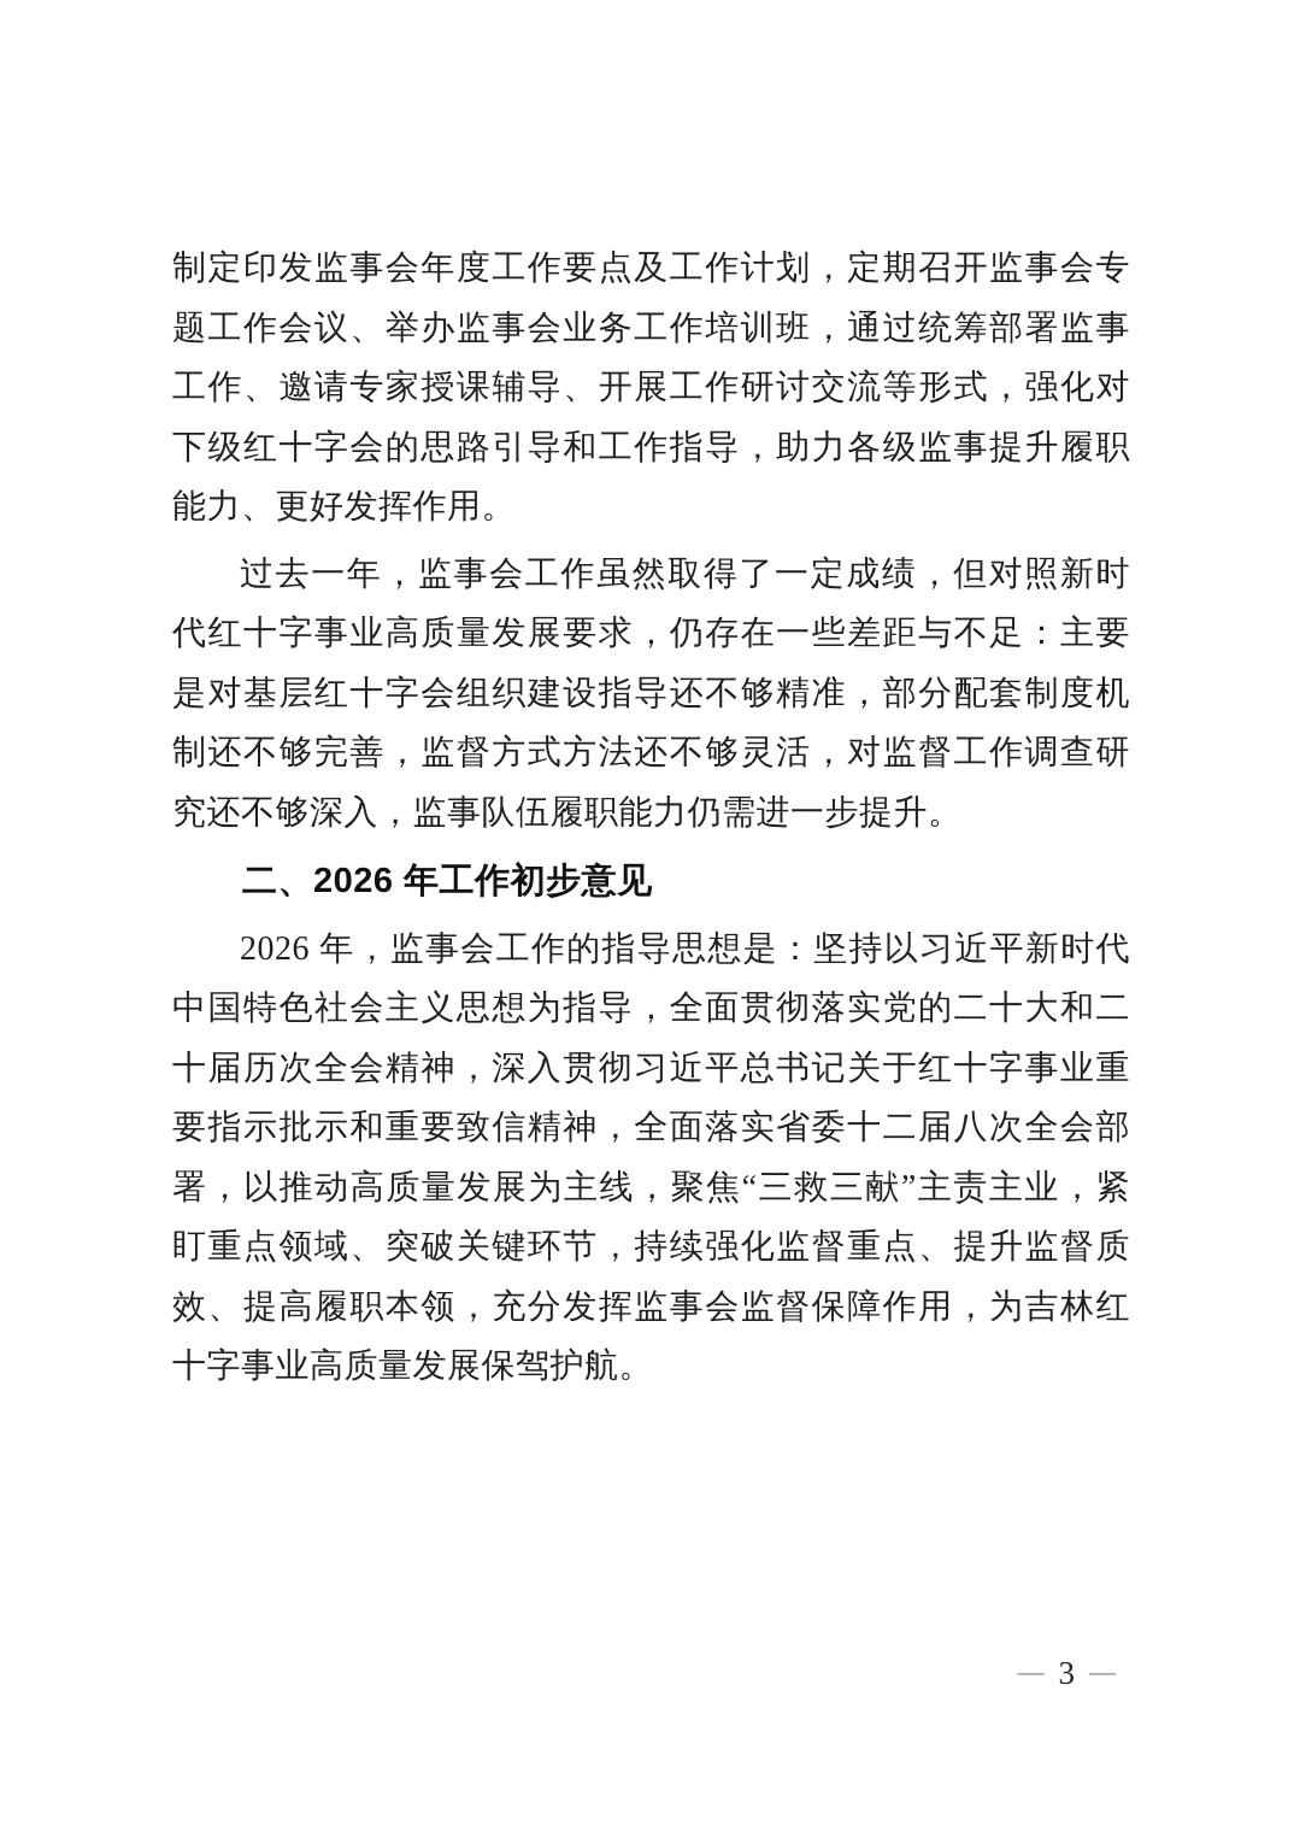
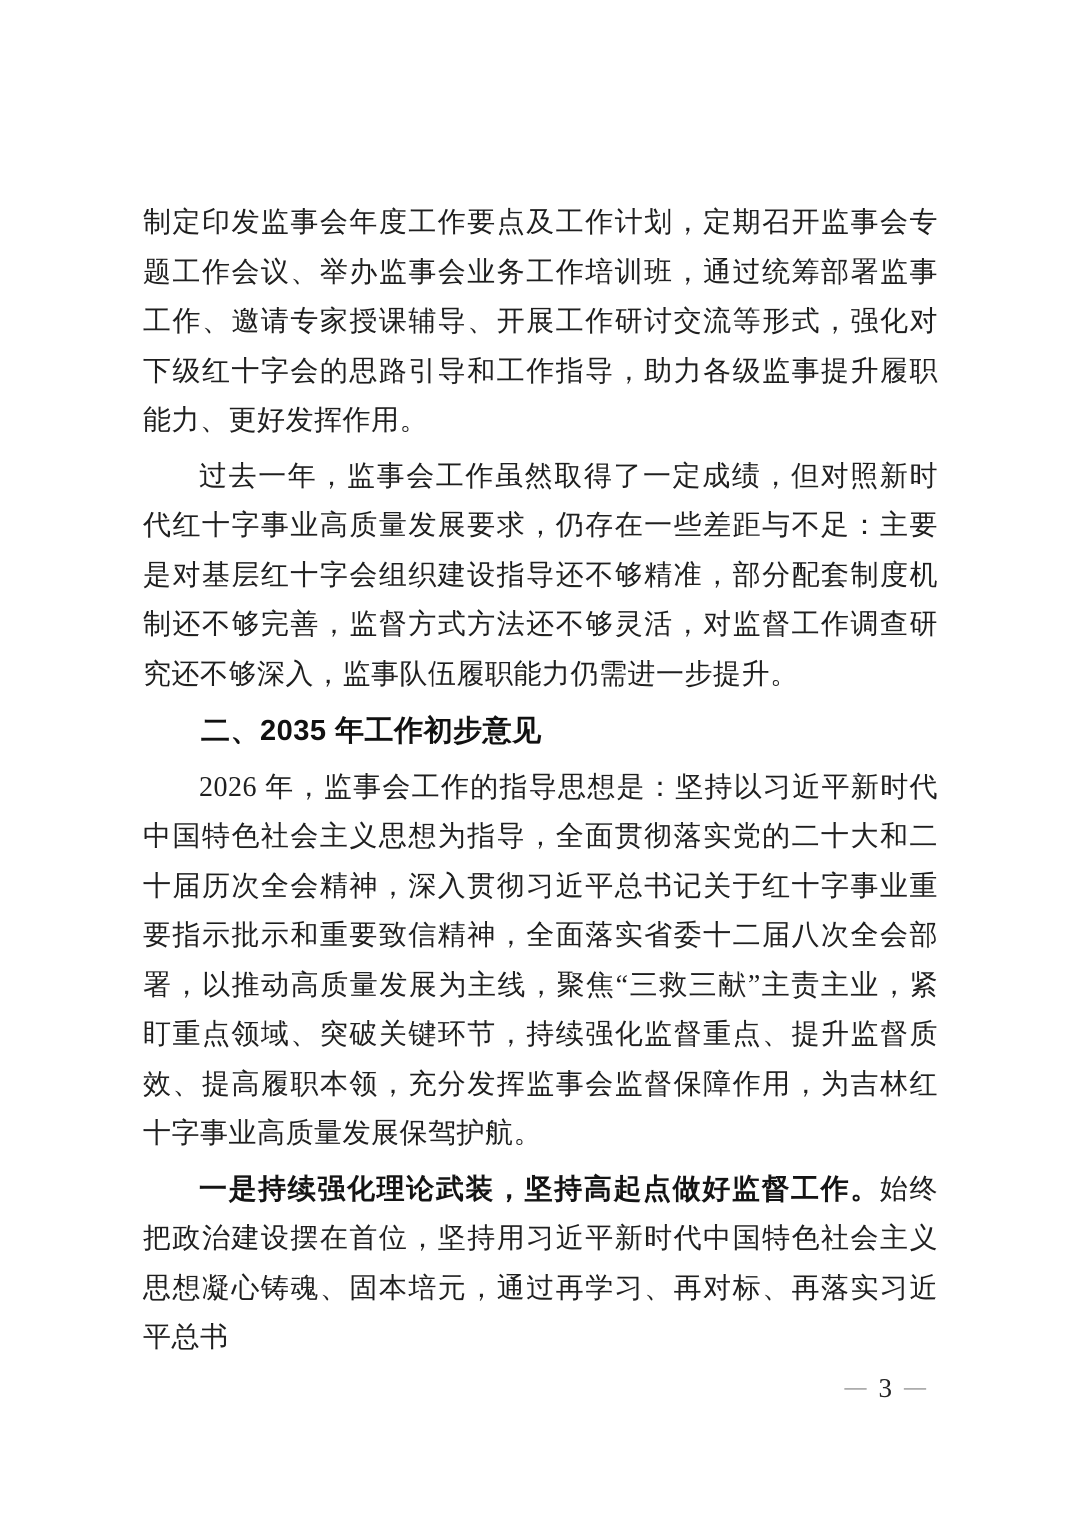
  制定印发监事会年度工作要点及工作计划，定期召开监事会专题工作会议、举办监事会业务工作培训班，通过统筹部署监事工作、邀请专家授课辅导、开展工作研讨交流等形式，强化对下级红十字会的思路引导和工作指导，助力各级监事提升履职能力、更好发挥作用。
  过去一年，监事会工作虽然取得了一定成绩，但对照新时代红十字事业高质量发展要求，仍存在一些差距与不足：主要是对基层红十字会组织建设指导还不够精准，部分配套制度机制还不够完善，监督方式方法还不够灵活，对监督工作调查研究还不够深入，监事队伍履职能力仍需进一步提升。
- 二、2026 年工作初步意见
+ 二、2035 年工作初步意见
  2026 年，监事会工作的指导思想是：坚持以习近平新时代中国特色社会主义思想为指导，全面贯彻落实党的二十大和二十届历次全会精神，深入贯彻习近平总书记关于红十字事业重要指示批示和重要致信精神，全面落实省委十二届八次全会部署，以推动高质量发展为主线，聚焦“三救三献”主责主业，紧盯重点领域、突破关键环节，持续强化监督重点、提升监督质效、提高履职本领，充分发挥监事会监督保障作用，为吉林红十字事业高质量发展保驾护航。
+ 一是持续强化理论武装，坚持高起点做好监督工作。始终把政治建设摆在首位，坚持用习近平新时代中国特色社会主义思想凝心铸魂、固本培元，通过再学习、再对标、再落实习近平总书
  — 3 —
